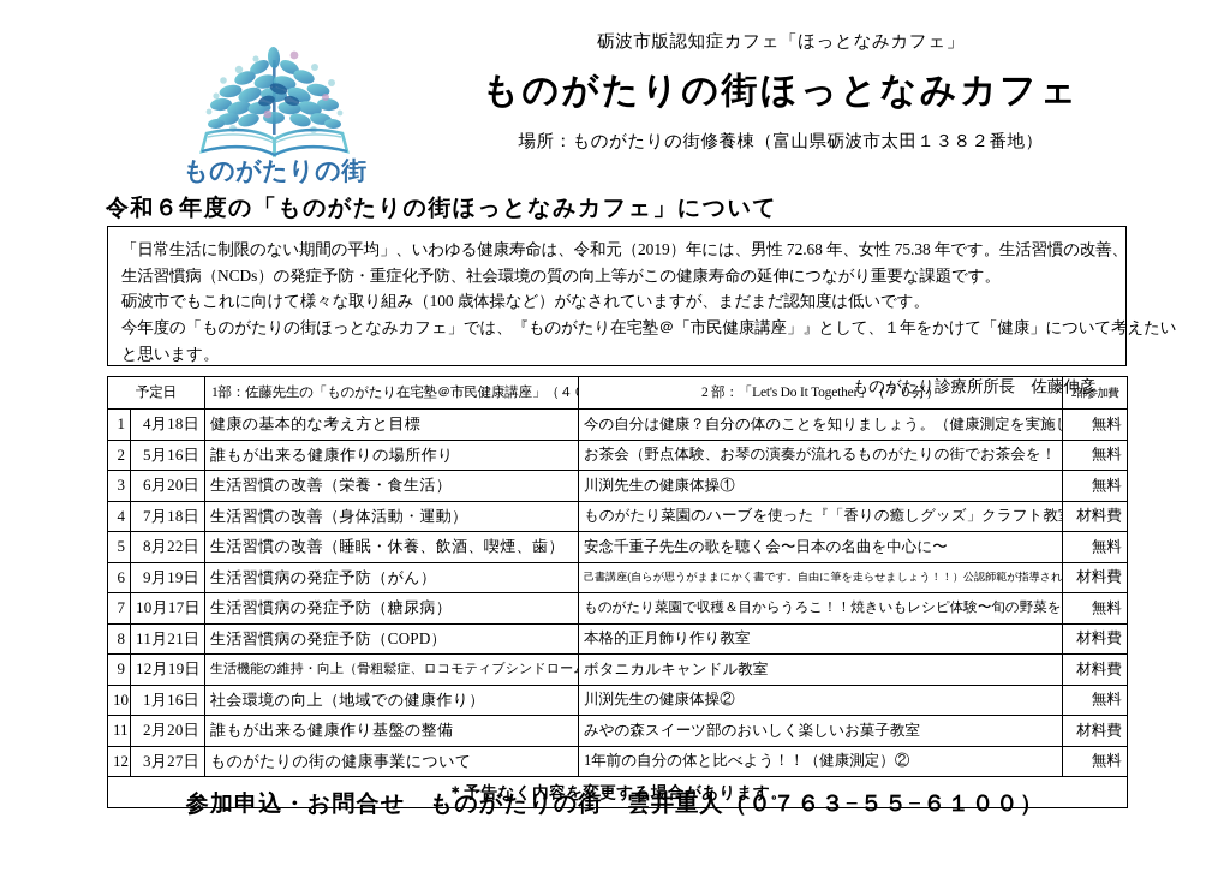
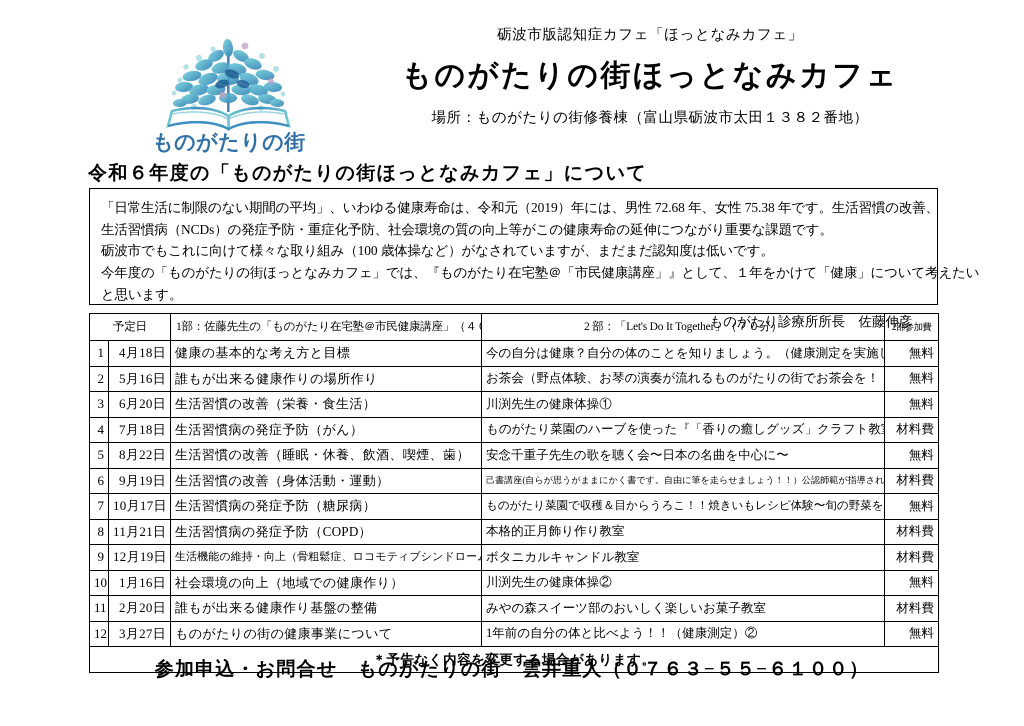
  ものがたりの街
  砺波市版認知症カフェ「ほっとなみカフェ」
  ものがたりの街ほっとなみカフェ
  場所：ものがたりの街修養棟（富山県砺波市太田１３８２番地）
  令和６年度の「ものがたりの街ほっとなみカフェ」について
  「日常生活に制限のない期間の平均」、いわゆる健康寿命は、令和元（2019）年には、男性 72.68 年、女性 75.38 年です。生活習慣の改善、
  生活習慣病（NCDs）の発症予防・重症化予防、社会環境の質の向上等がこの健康寿命の延伸につながり重要な課題です。
  砺波市でもこれに向けて様々な取り組み（100 歳体操など）がなされていますが、まだまだ認知度は低いです。
  今年度の「ものがたりの街ほっとなみカフェ」では、『ものがたり在宅塾＠「市民健康講座」』として、１年をかけて「健康」について考えたい
  と思います。
  ものがたり診療所所長 佐藤伸彦
  予定日	1部：佐藤先生の「ものがたり在宅塾＠市民健康講座」（４	2 部：「Let's Do It Together」（７０分）	2部参加費
  1	4月18日	健康の基本的な考え方と目標	今の自分は健康？自分の体のことを知りましょう。（健康測定を実施	無料
  2	5月16日	誰もが出来る健康作りの場所作り	お茶会（野点体験、お琴の演奏が流れるものがたりの街でお茶会を！	無料
  3	6月20日	生活習慣の改善（栄養・食生活）	川渕先生の健康体操①	無料
- 4	7月18日	生活習慣の改善（身体活動・運動）	ものがたり菜園のハーブを使った『「香りの癒しグッズ」クラフト教	材料費
+ 4	7月18日	生活習慣病の発症予防（がん）	ものがたり菜園のハーブを使った『「香りの癒しグッズ」クラフト教	材料費
  5	8月22日	生活習慣の改善（睡眠・休養、飲酒、喫煙、歯）	安念千重子先生の歌を聴く会〜日本の名曲を中心に〜	無料
- 6	9月19日	生活習慣病の発症予防（がん）	己書講座(自らが思うがままにかく書です。自由に筆を走らせましょう！！）公認師範が指導され	材料費
+ 6	9月19日	生活習慣の改善（身体活動・運動）	己書講座(自らが思うがままにかく書です。自由に筆を走らせましょう！！）公認師範が指導され	材料費
  7	10月17日	生活習慣病の発症予防（糖尿病）	ものがたり菜園で収穫＆目からうろこ！！焼きいもレシピ体験〜旬の野菜を	無料
  8	11月21日	生活習慣病の発症予防（COPD）	本格的正月飾り作り教室	材料費
  9	12月19日	生活機能の維持・向上（骨粗鬆症、ロコモティブシンドロー	ボタニカルキャンドル教室	材料費
  10	1月16日	社会環境の向上（地域での健康作り）	川渕先生の健康体操②	無料
  11	2月20日	誰もが出来る健康作り基盤の整備	みやの森スイーツ部のおいしく楽しいお菓子教室	材料費
  12	3月27日	ものがたりの街の健康事業について	1年前の自分の体と比べよう！！（健康測定）②	無料
  ＊予告なく内容を変更する場合があります。
  参加申込・お問合せ ものがたりの街 雲井重人（０７６３−５５−６１００）
